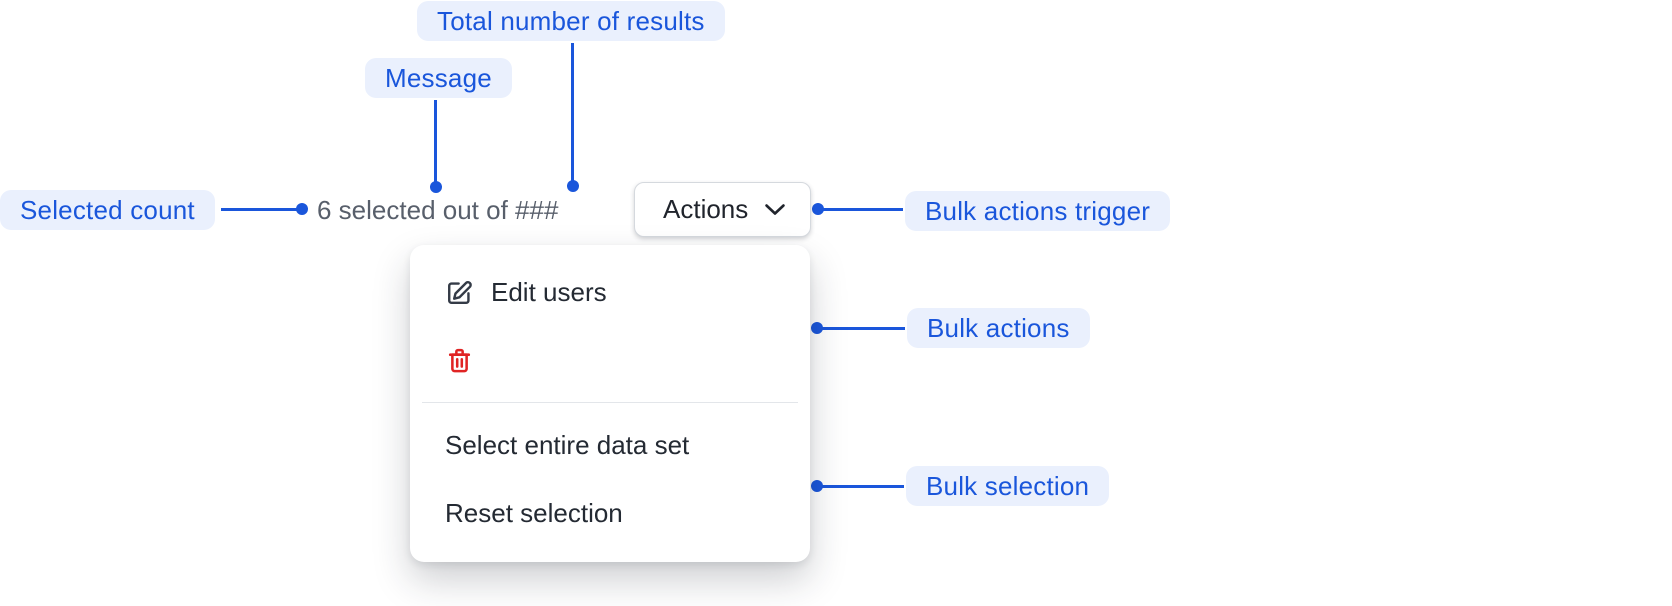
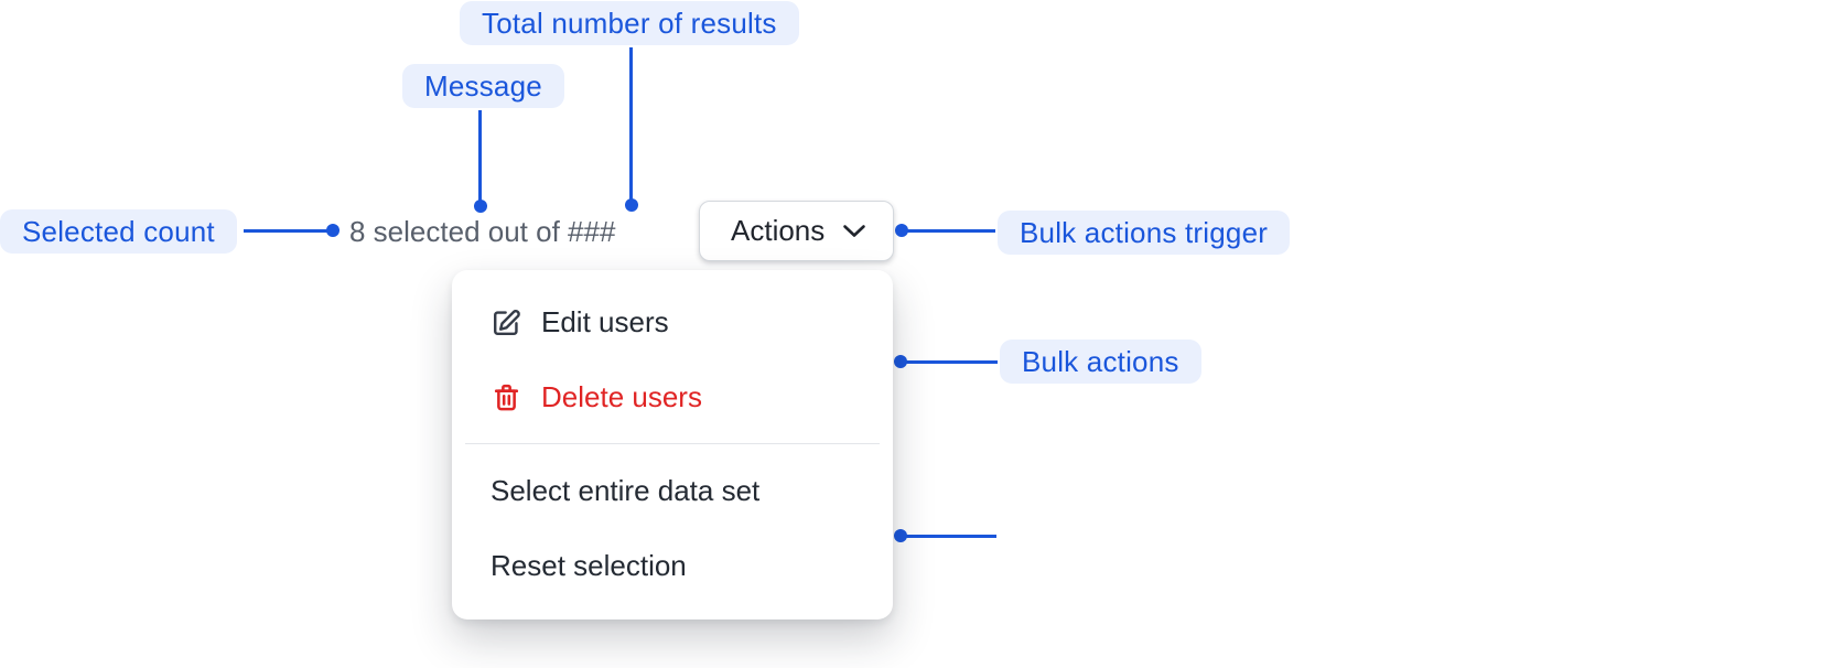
  Selected count
  Message
  Total number of results
  Bulk actions trigger
  Bulk actions
- Bulk selection
- 6 selected out of ###
+ 8 selected out of ###
  Actions
  Edit users
+ Delete users
  Select entire data set
  Reset selection
